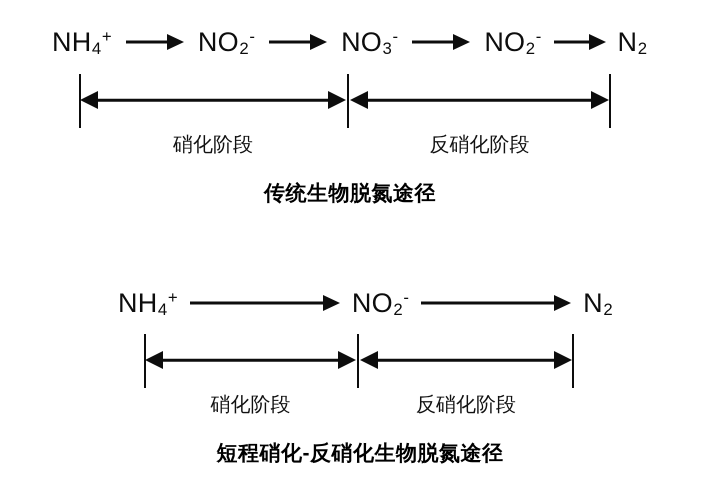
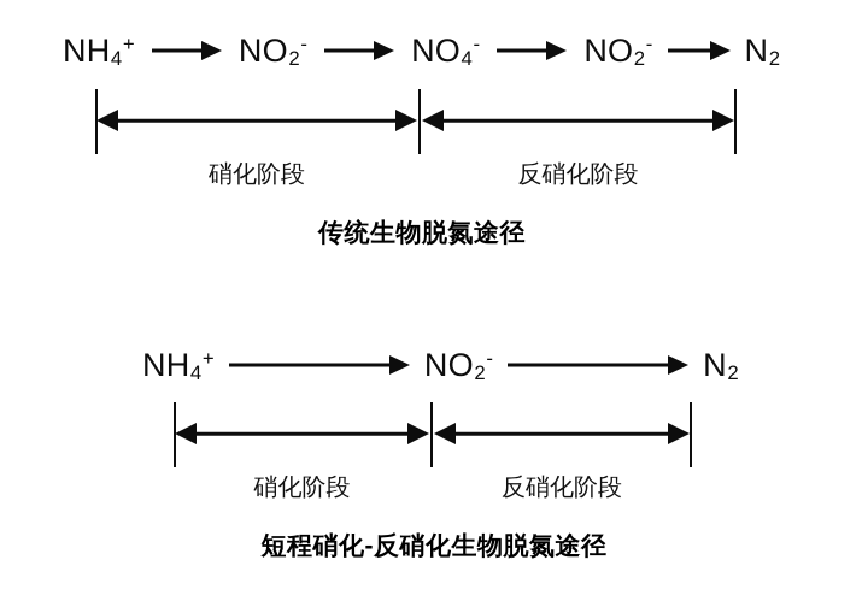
  NH4+
  NO2-
- NO3-
+ NO4-
  NO2-
  N2
  硝化阶段
  反硝化阶段
  传统生物脱氮途径
  NH4+
  NO2-
  N2
  硝化阶段
  反硝化阶段
  短程硝化-反硝化生物脱氮途径
